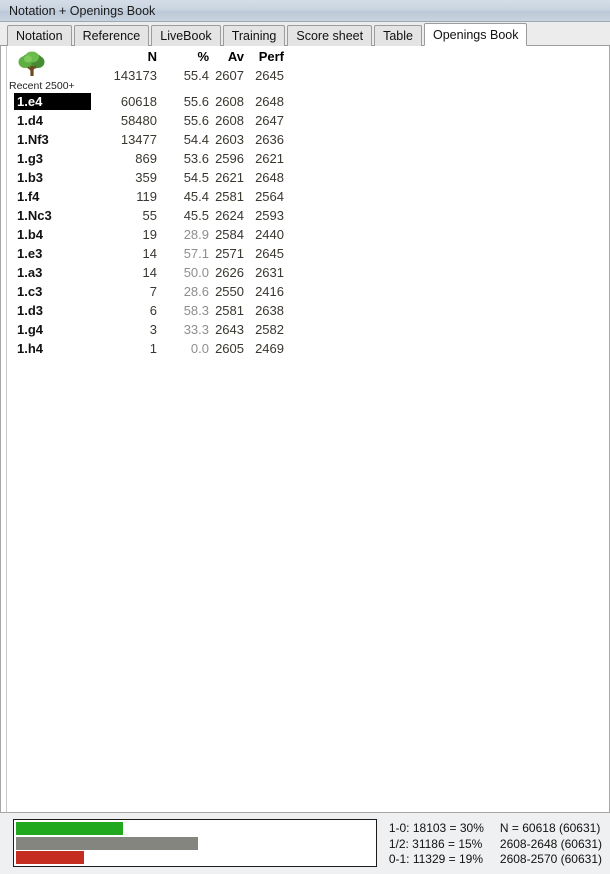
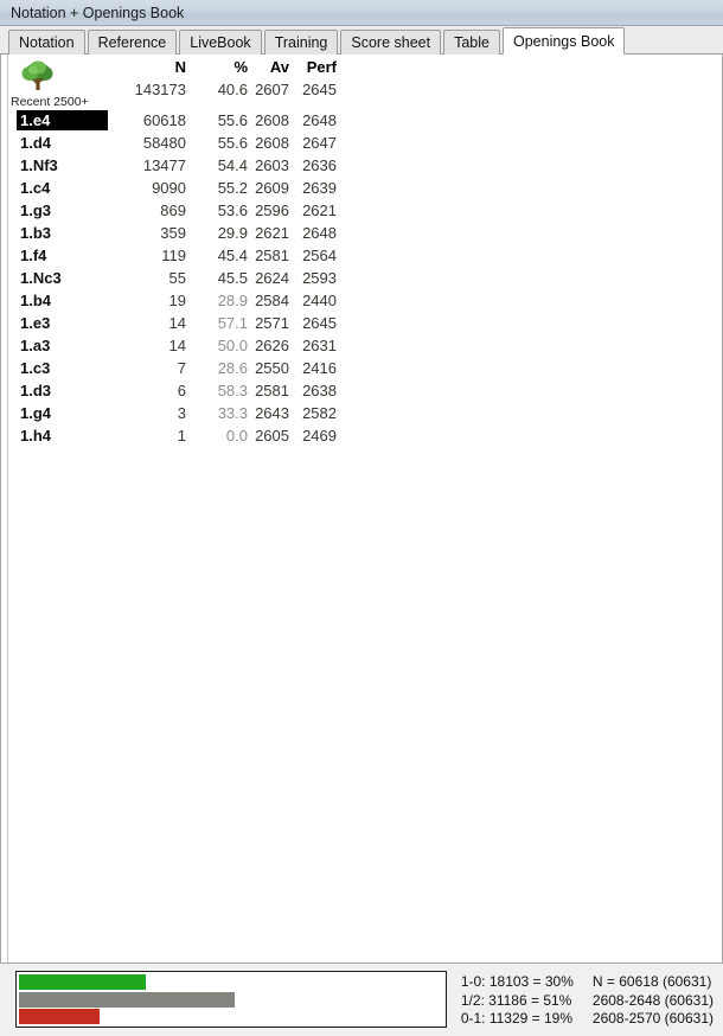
  Notation + Openings Book
  Notation
  Reference
  LiveBook
  Training
  Score sheet
  Table
  Openings Book
  Recent 2500+
  N
  %
  Av
  Perf
  143173
- 55.4
+ 40.6
  2607
  2645
  1.e4
  60618
  55.6
  2608
  2648
  1.d4
  58480
  55.6
  2608
  2647
  1.Nf3
  13477
  54.4
  2603
  2636
+ 1.c4
+ 9090
+ 55.2
+ 2609
+ 2639
  1.g3
  869
  53.6
  2596
  2621
  1.b3
  359
- 54.5
+ 29.9
  2621
  2648
  1.f4
  119
  45.4
  2581
  2564
  1.Nc3
  55
  45.5
  2624
  2593
  1.b4
  19
  28.9
  2584
  2440
  1.e3
  14
  57.1
  2571
  2645
  1.a3
  14
  50.0
  2626
  2631
  1.c3
  7
  28.6
  2550
  2416
  1.d3
  6
  58.3
  2581
  2638
  1.g4
  3
  33.3
  2643
  2582
  1.h4
  1
  0.0
  2605
  2469
  1-0: 18103 = 30%
- 1/2: 31186 = 15%
+ 1/2: 31186 = 51%
  0-1: 11329 = 19%
  N = 60618 (60631)
  2608-2648 (60631)
  2608-2570 (60631)
